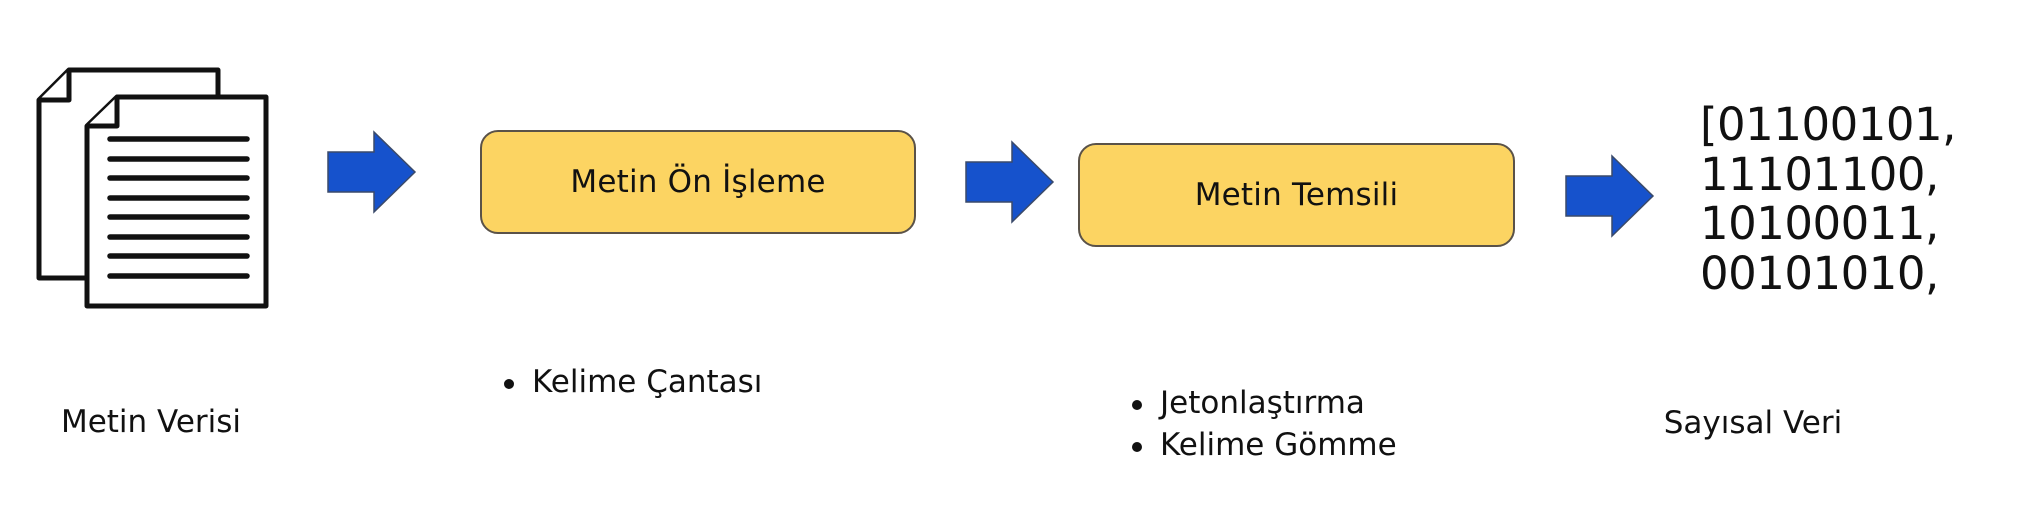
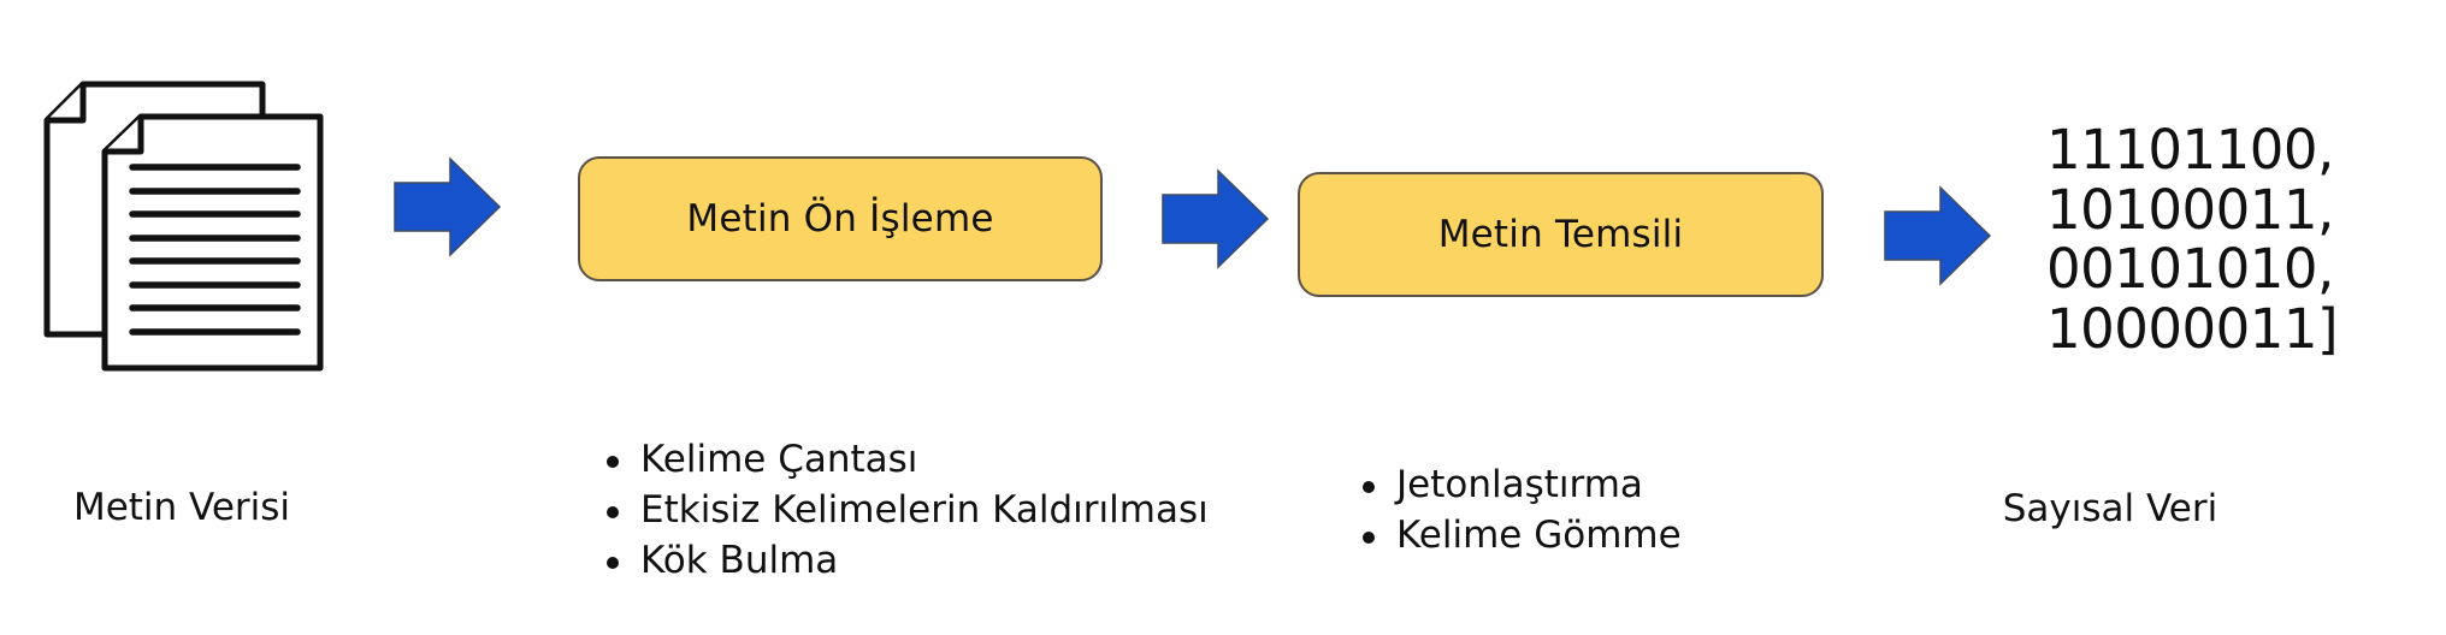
  Metin Verisi
  Metin Ön İşleme
  Kelime Çantası
+ Etkisiz Kelimelerin Kaldırılması
+ Kök Bulma
  Metin Temsili
  Jetonlaştırma
  Kelime Gömme
- [01100101,
  11101100,
  10100011,
  00101010,
+ 10000011]
  Sayısal Veri
